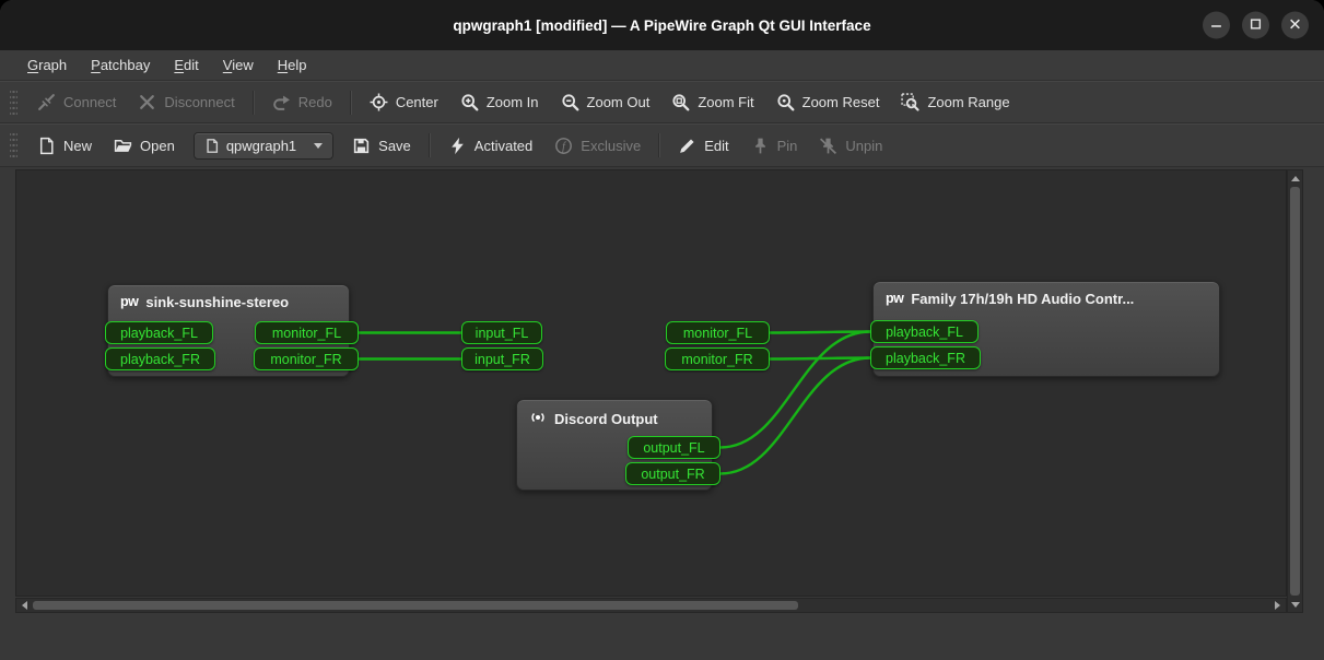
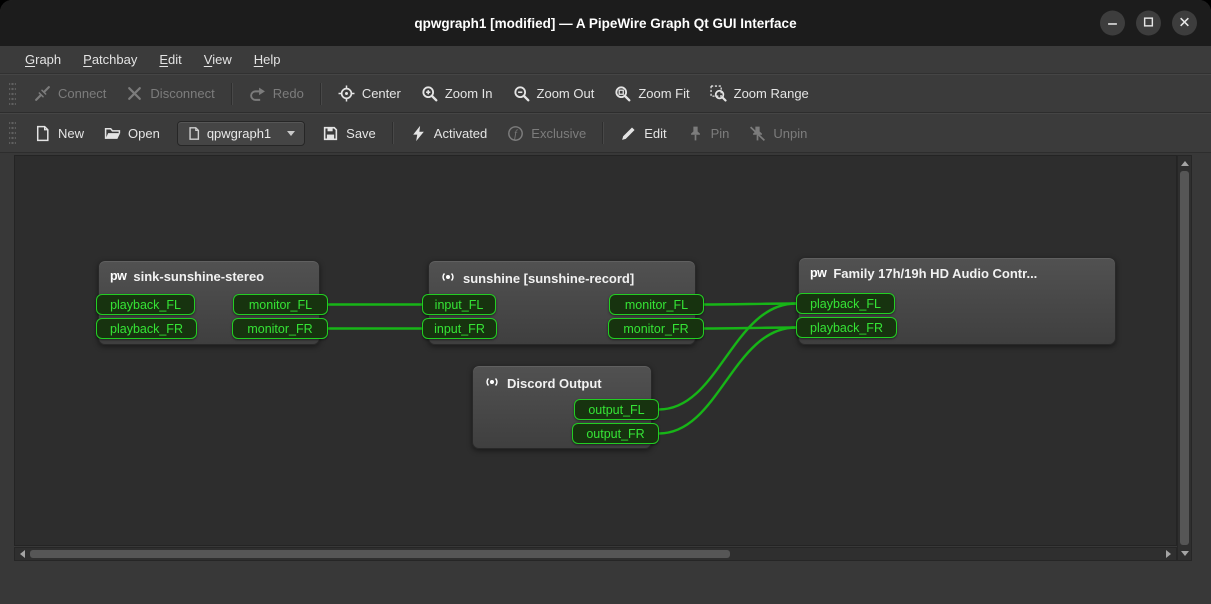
  qpwgraph1 [modified] — A PipeWire Graph Qt GUI Interface
  Graph
  Patchbay
  Edit
  View
  Help
  Connect
  Disconnect
  Redo
  Center
  Zoom In
  Zoom Out
  Zoom Fit
- Zoom Reset
  Zoom Range
  New
  Open
  qpwgraph1
  Save
  Activated
  f
  Exclusive
  Edit
  Pin
  Unpin
  pw
  sink-sunshine-stereo
+ sunshine [sunshine-record]
  pw
  Family 17h/19h HD Audio Contr...
  Discord Output
  playback_FL
  playback_FR
  monitor_FL
  monitor_FR
  input_FL
  input_FR
  monitor_FL
  monitor_FR
  playback_FL
  playback_FR
  output_FL
  output_FR
